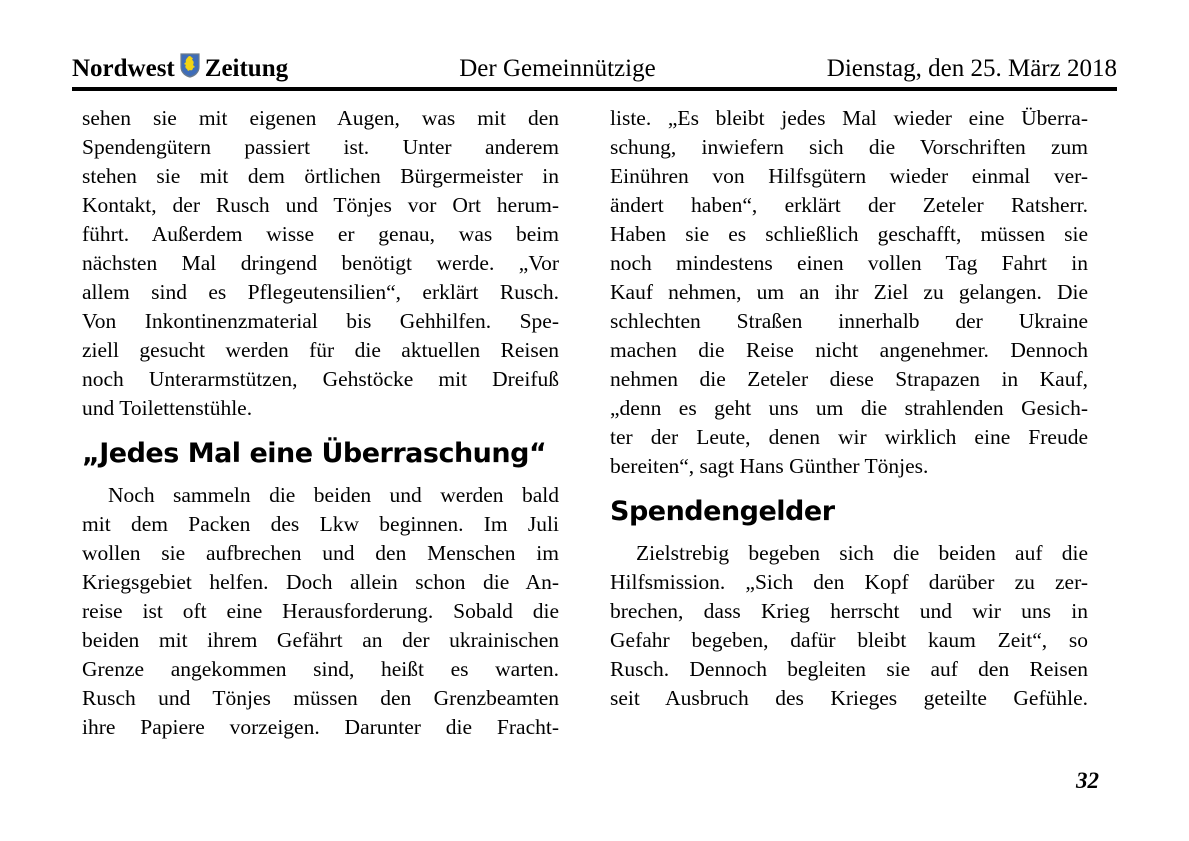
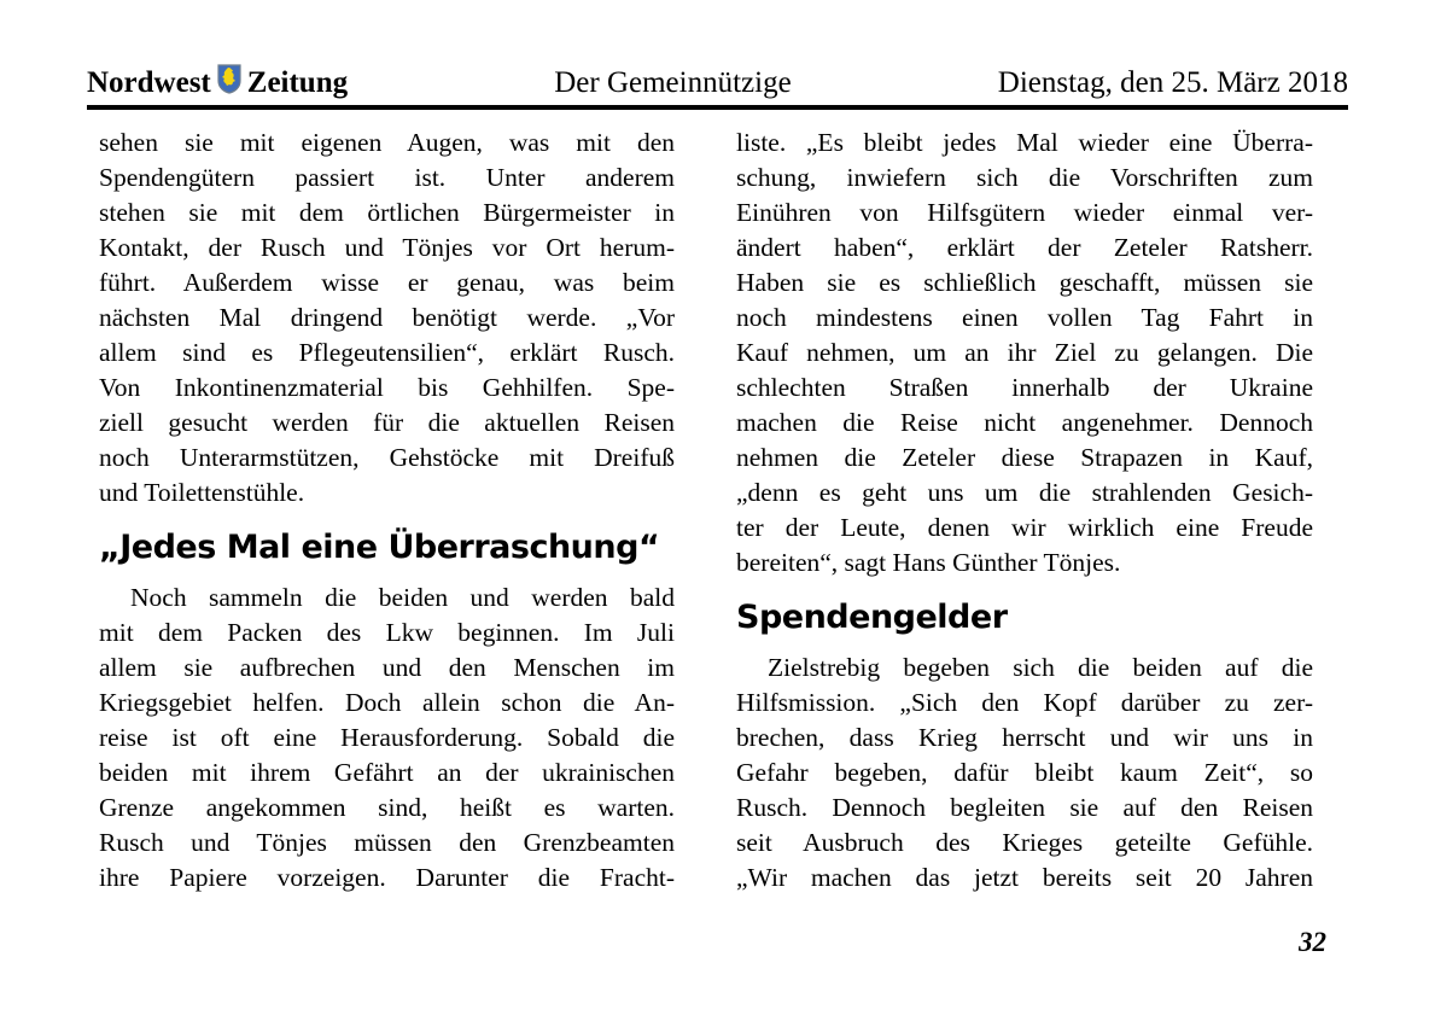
  Nordwest
  Zeitung
  Der Gemeinnützige
  Dienstag, den 25. März 2018
  sehen sie mit eigenen Augen, was mit den
  Spendengütern passiert ist. Unter anderem
  stehen sie mit dem örtlichen Bürgermeister in
  Kontakt, der Rusch und Tönjes vor Ort herum-
  führt. Außerdem wisse er genau, was beim
  nächsten Mal dringend benötigt werde. „Vor
  allem sind es Pflegeutensilien“, erklärt Rusch.
  Von Inkontinenzmaterial bis Gehhilfen. Spe-
  ziell gesucht werden für die aktuellen Reisen
  noch Unterarmstützen, Gehstöcke mit Dreifuß
  und Toilettenstühle.
  „Jedes Mal eine Überraschung“
  Noch sammeln die beiden und werden bald
  mit dem Packen des Lkw beginnen. Im Juli
- wollen sie aufbrechen und den Menschen im
+ allem sie aufbrechen und den Menschen im
  Kriegsgebiet helfen. Doch allein schon die An-
  reise ist oft eine Herausforderung. Sobald die
  beiden mit ihrem Gefährt an der ukrainischen
  Grenze angekommen sind, heißt es warten.
  Rusch und Tönjes müssen den Grenzbeamten
  ihre Papiere vorzeigen. Darunter die Fracht-
  liste. „Es bleibt jedes Mal wieder eine Überra-
  schung, inwiefern sich die Vorschriften zum
  Einühren von Hilfsgütern wieder einmal ver-
  ändert haben“, erklärt der Zeteler Ratsherr.
  Haben sie es schließlich geschafft, müssen sie
  noch mindestens einen vollen Tag Fahrt in
  Kauf nehmen, um an ihr Ziel zu gelangen. Die
  schlechten Straßen innerhalb der Ukraine
  machen die Reise nicht angenehmer. Dennoch
  nehmen die Zeteler diese Strapazen in Kauf,
  „denn es geht uns um die strahlenden Gesich-
  ter der Leute, denen wir wirklich eine Freude
  bereiten“, sagt Hans Günther Tönjes.
  Spendengelder
  Zielstrebig begeben sich die beiden auf die
  Hilfsmission. „Sich den Kopf darüber zu zer-
  brechen, dass Krieg herrscht und wir uns in
  Gefahr begeben, dafür bleibt kaum Zeit“, so
  Rusch. Dennoch begleiten sie auf den Reisen
  seit Ausbruch des Krieges geteilte Gefühle.
+ „Wir machen das jetzt bereits seit 20 Jahren
  32
